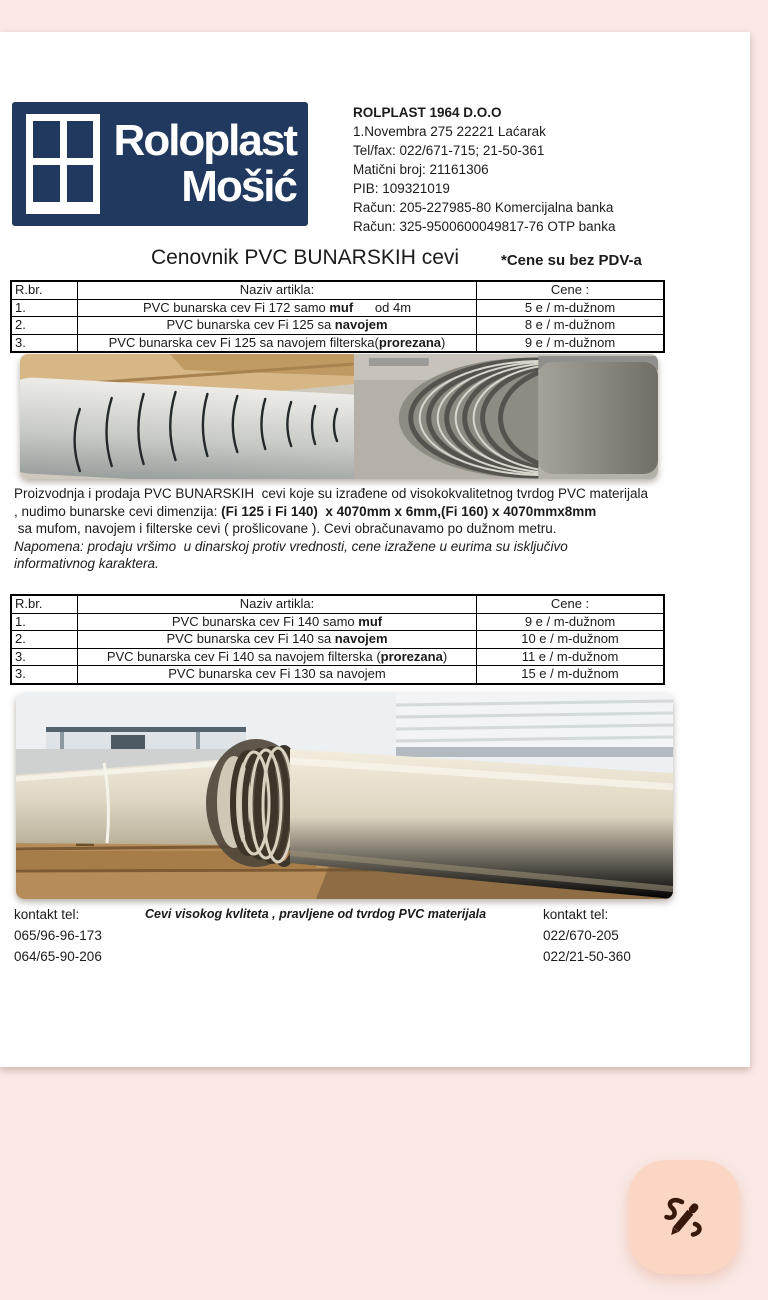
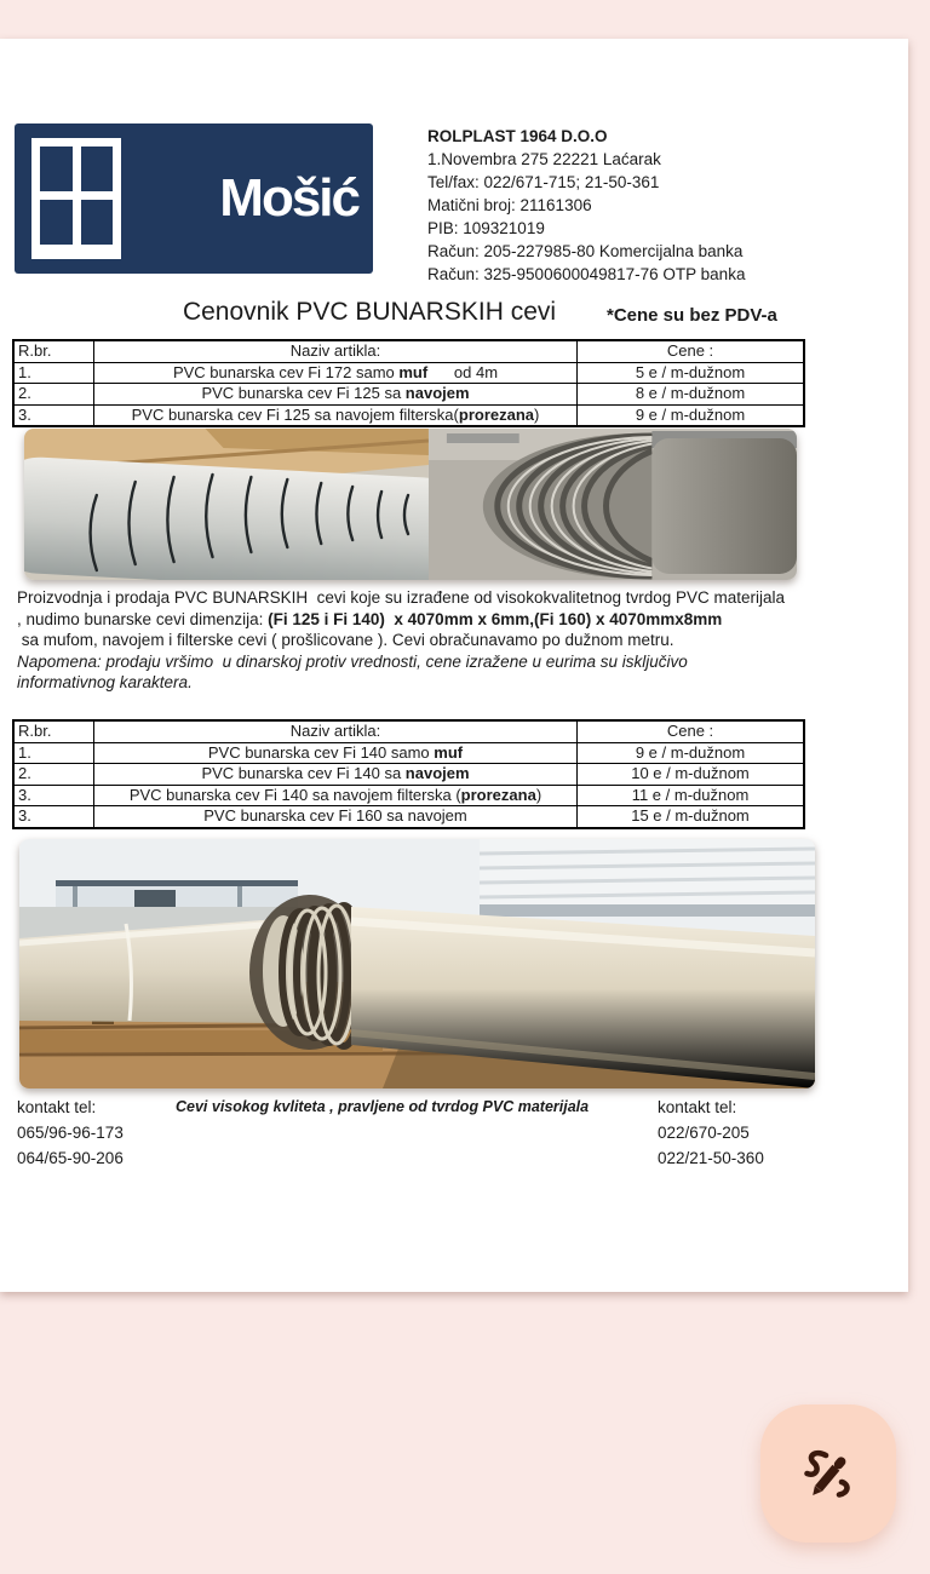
- Roloplast
  Mošić
  ROLPLAST 1964 D.O.O
  1.Novembra 275 22221 Laćarak
  Tel/fax: 022/671-715; 21-50-361
  Matični broj: 21161306
  PIB: 109321019
  Račun: 205-227985-80 Komercijalna banka
  Račun: 325-9500600049817-76 OTP banka
  Cenovnik PVC BUNARSKIH cevi
  *Cene su bez PDV-a
  R.br.
  Naziv artikla:
  Cene :
  1.
  PVC bunarska cev Fi 172 samo muf od 4m
  5 e / m-dužnom
  2.
  PVC bunarska cev Fi 125 sa navojem
  8 e / m-dužnom
  3.
  PVC bunarska cev Fi 125 sa navojem filterska(prorezana)
  9 e / m-dužnom
  Proizvodnja i prodaja PVC BUNARSKIH cevi koje su izrađene od visokokvalitetnog tvrdog PVC materijala
  , nudimo bunarske cevi dimenzija: (Fi 125 i Fi 140) x 4070mm x 6mm,(Fi 160) x 4070mmx8mm
  sa mufom, navojem i filterske cevi ( prošlicovane ). Cevi obračunavamo po dužnom metru.
  Napomena: prodaju vršimo u dinarskoj protiv vrednosti, cene izražene u eurima su isključivo
  informativnog karaktera.
  R.br.
  Naziv artikla:
  Cene :
  1.
  PVC bunarska cev Fi 140 samo muf
  9 e / m-dužnom
  2.
  PVC bunarska cev Fi 140 sa navojem
  10 e / m-dužnom
  3.
  PVC bunarska cev Fi 140 sa navojem filterska (prorezana)
  11 e / m-dužnom
  3.
- PVC bunarska cev Fi 130 sa navojem
+ PVC bunarska cev Fi 160 sa navojem
  15 e / m-dužnom
  kontakt tel:
  065/96-96-173
  064/65-90-206
  Cevi visokog kvliteta , pravljene od tvrdog PVC materijala
  kontakt tel:
  022/670-205
  022/21-50-360
